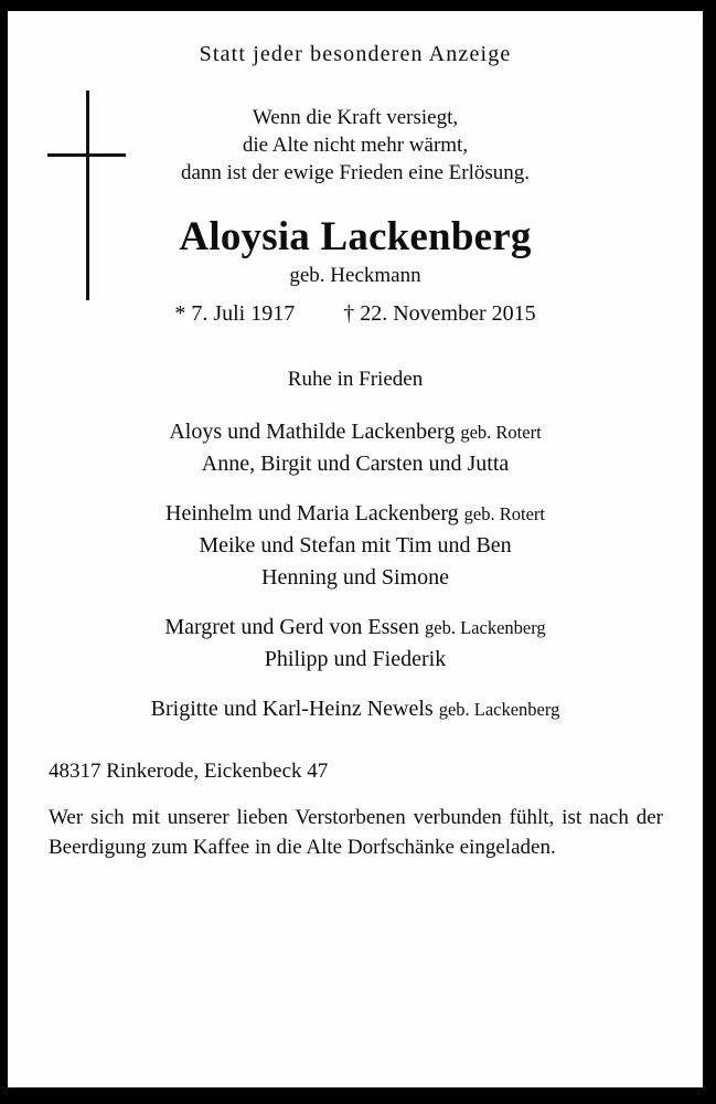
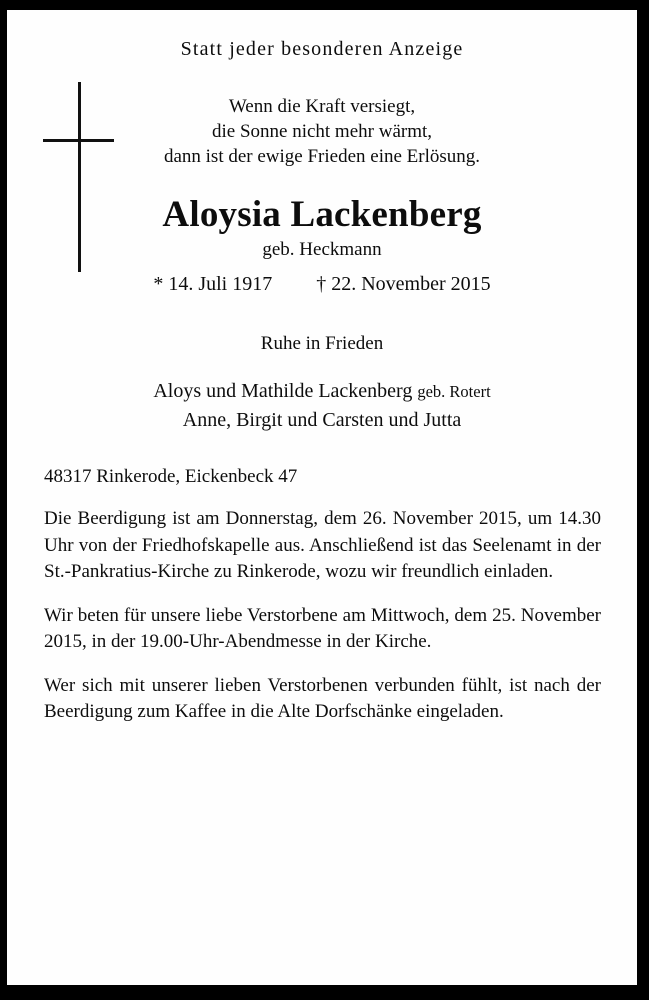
  Statt jeder besonderen Anzeige
  Wenn die Kraft versiegt,
- die Alte nicht mehr wärmt,
+ die Sonne nicht mehr wärmt,
  dann ist der ewige Frieden eine Erlösung.
  Aloysia Lackenberg
  geb. Heckmann
- * 7. Juli 1917 † 22. November 2015
+ * 14. Juli 1917 † 22. November 2015
  Ruhe in Frieden
  Aloys und Mathilde Lackenberg geb. Rotert
  Anne, Birgit und Carsten und Jutta
- Heinhelm und Maria Lackenberg geb. Rotert
- Meike und Stefan mit Tim und Ben
- Henning und Simone
- Margret und Gerd von Essen geb. Lackenberg
- Philipp und Fiederik
- Brigitte und Karl-Heinz Newels geb. Lackenberg
  48317 Rinkerode, Eickenbeck 47
+ Die Beerdigung ist am Donnerstag, dem 26. November 2015, um 14.30 Uhr von der Friedhofskapelle aus. Anschließend ist das Seelenamt in der St.-Pankratius-Kirche zu Rinkerode, wozu wir freundlich einladen.
+ Wir beten für unsere liebe Verstorbene am Mittwoch, dem 25. November 2015, in der 19.00-Uhr-Abendmesse in der Kirche.
  Wer sich mit unserer lieben Verstorbenen verbunden fühlt, ist nach der Beerdigung zum Kaffee in die Alte Dorfschänke eingeladen.
